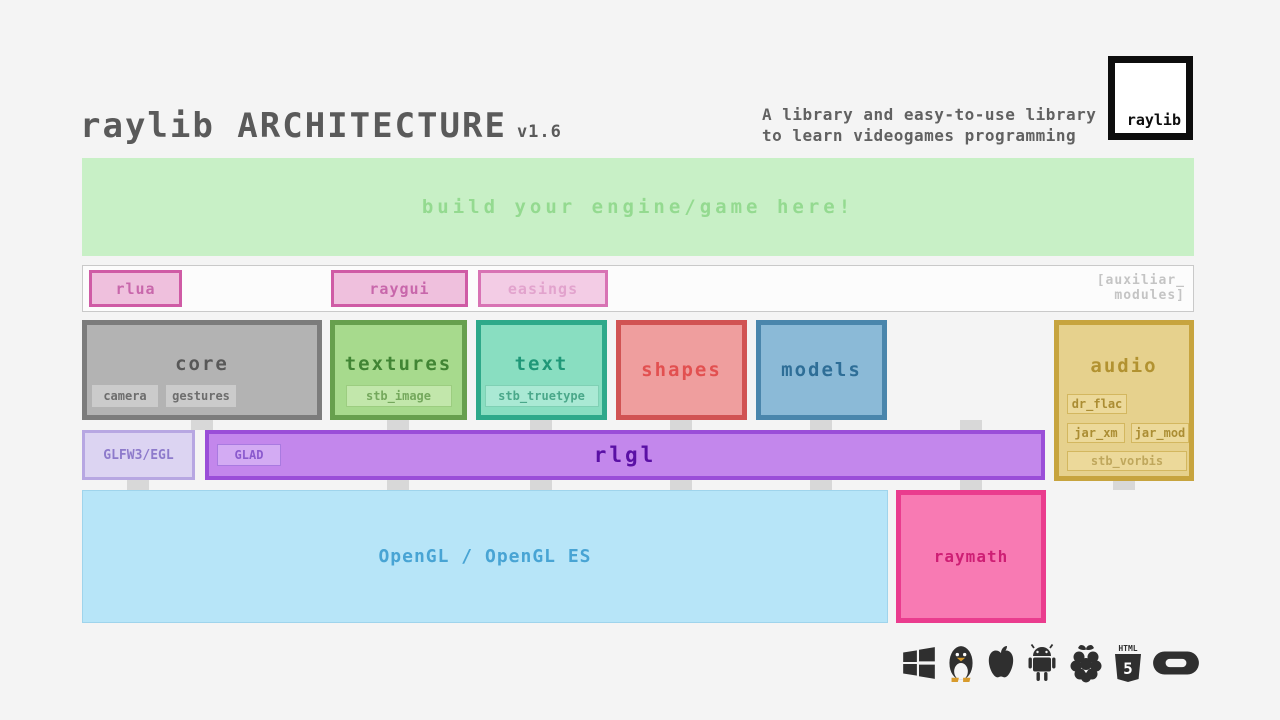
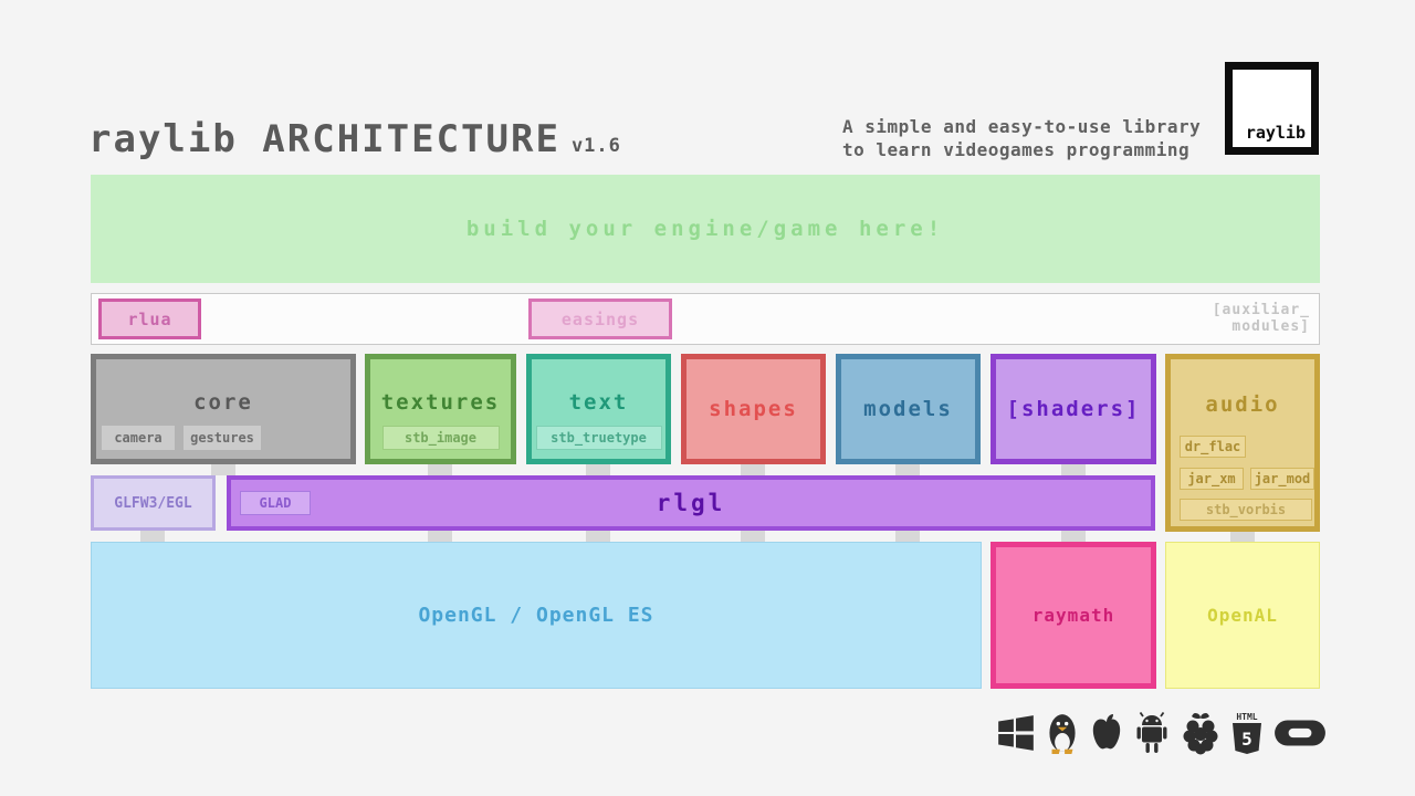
  raylib ARCHITECTURE v1.6
- A library and easy-to-use library
+ A simple and easy-to-use library
  to learn videogames programming
  raylib
  build your engine/game here!
  rlua
- raygui
  easings
  [auxiliar_
  modules]
  core
  camera
  gestures
  textures
  stb_image
  text
  stb_truetype
  shapes
  models
+ [shaders]
  audio
  dr_flac
  jar_xm
  jar_mod
  stb_vorbis
  GLFW3/EGL
  rlgl
  GLAD
  OpenGL / OpenGL ES
  raymath
+ OpenAL
  HTML
  5
